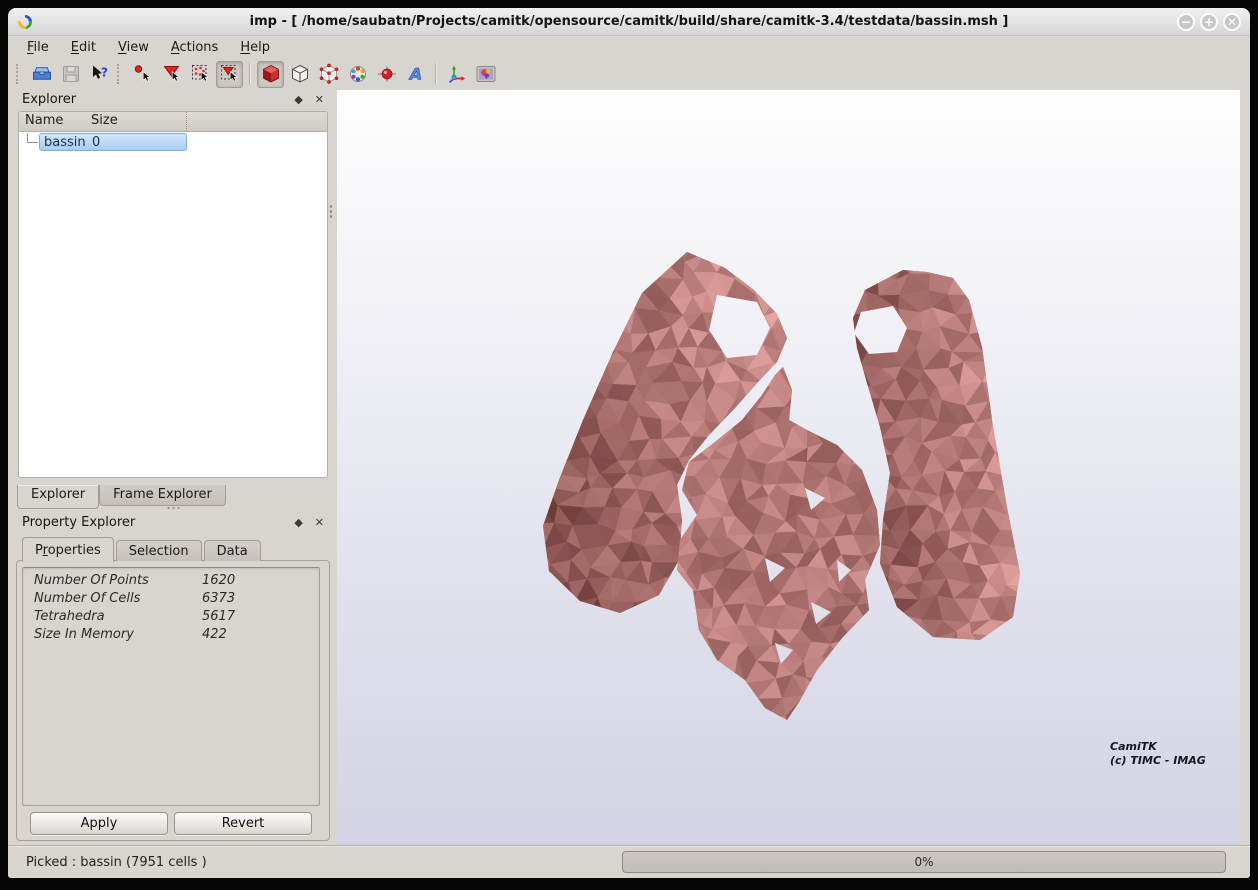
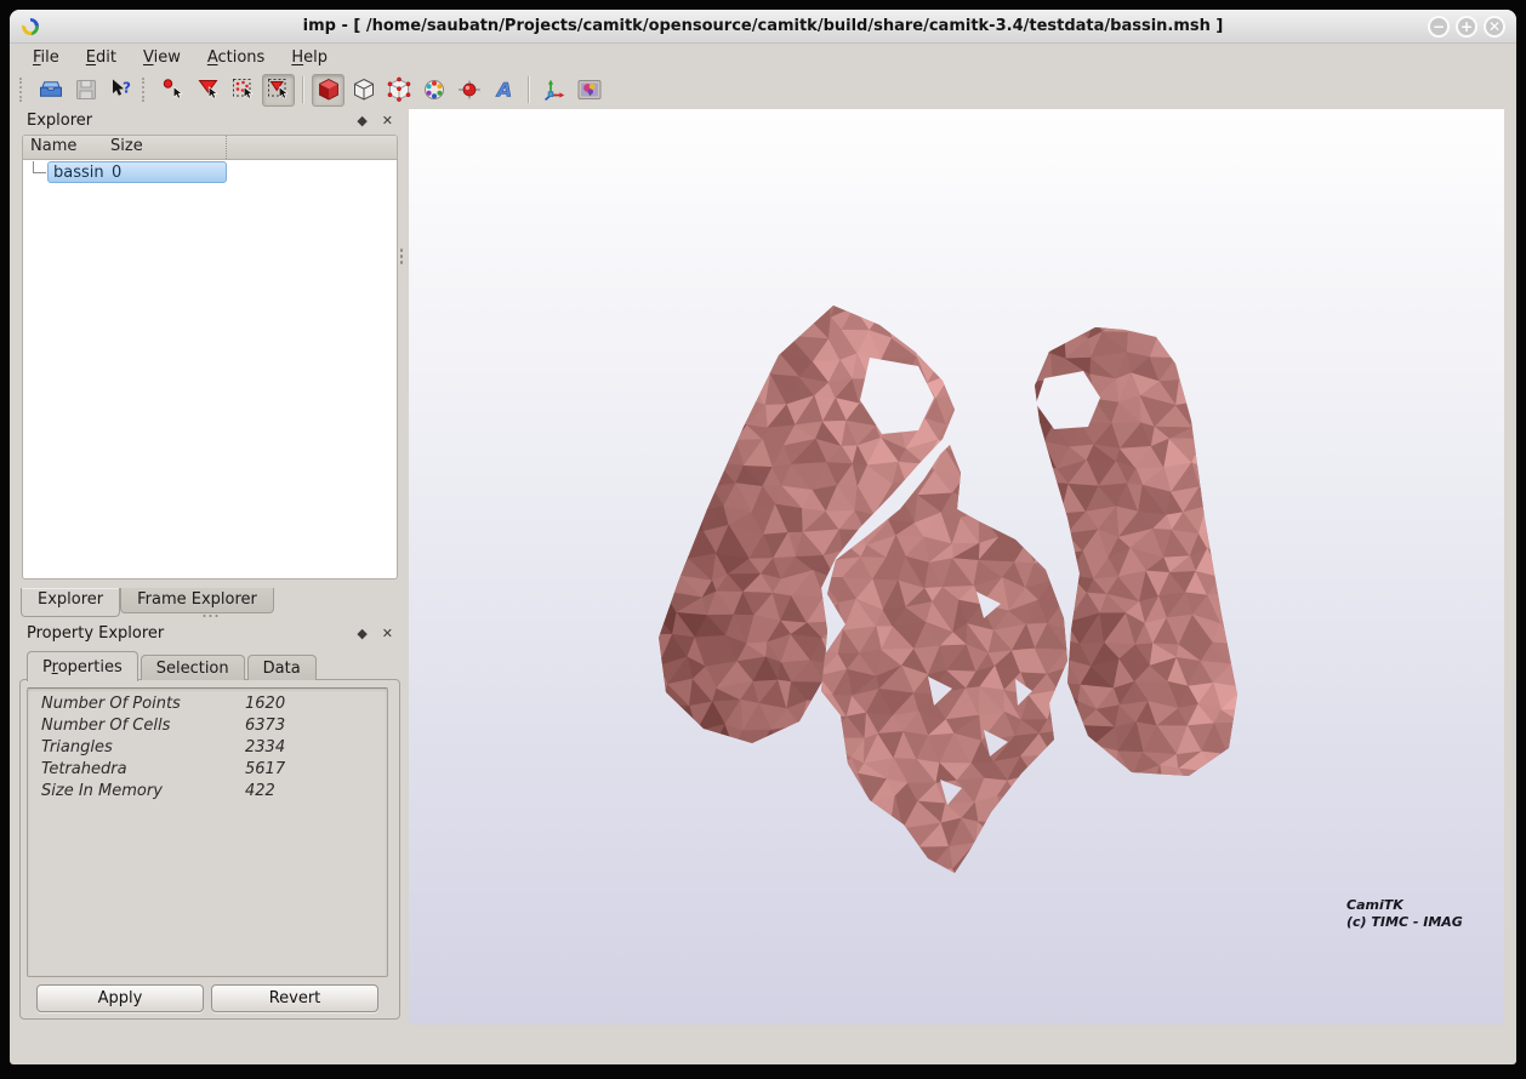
  imp - [ /home/saubatn/Projects/camitk/opensource/camitk/build/share/camitk-3.4/testdata/bassin.msh ]
  −
  +
  ✕
  File
  Edit
  View
  Actions
  Help
  ?
  A
  Explorer
  ◆
  ✕
  Name
  Size
  bassin
  0
  Explorer
  Frame Explorer
  Property Explorer
  ◆
  ✕
  Properties
  Selection
  Data
  Number Of Points
  1620
  Number Of Cells
  6373
+ Triangles
+ 2334
  Tetrahedra
  5617
  Size In Memory
  422
  Apply
  Revert
  CamiTK
  (c) TIMC - IMAG
- Picked : bassin (7951 cells )
- 0%
